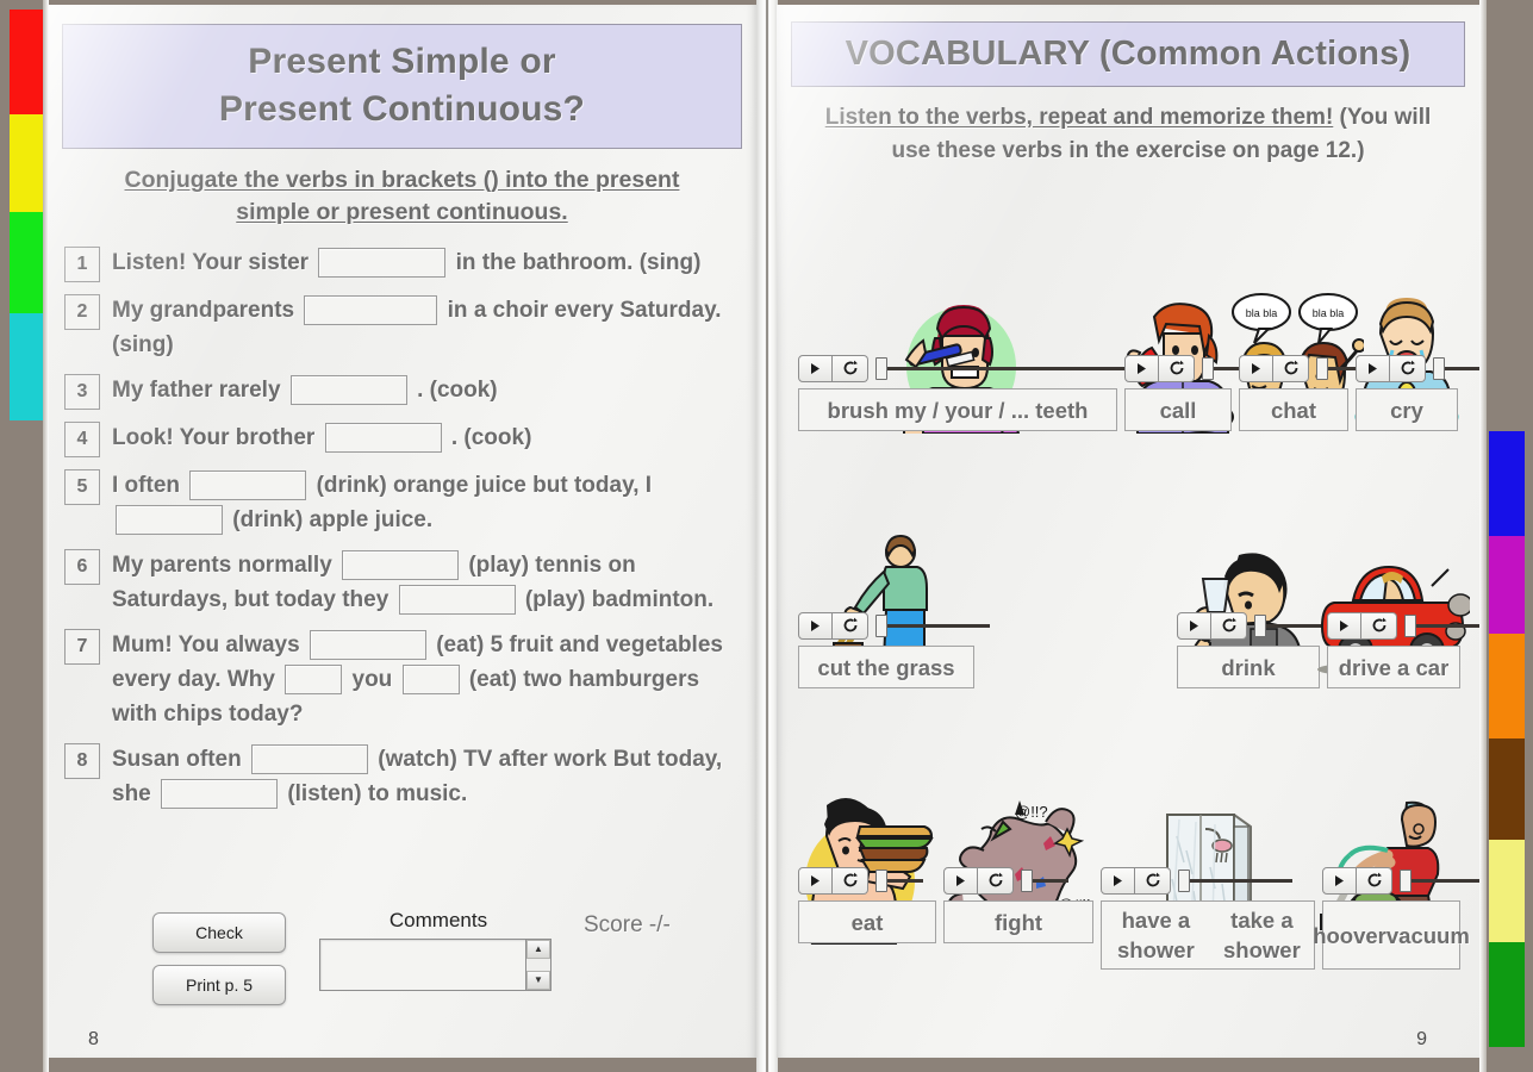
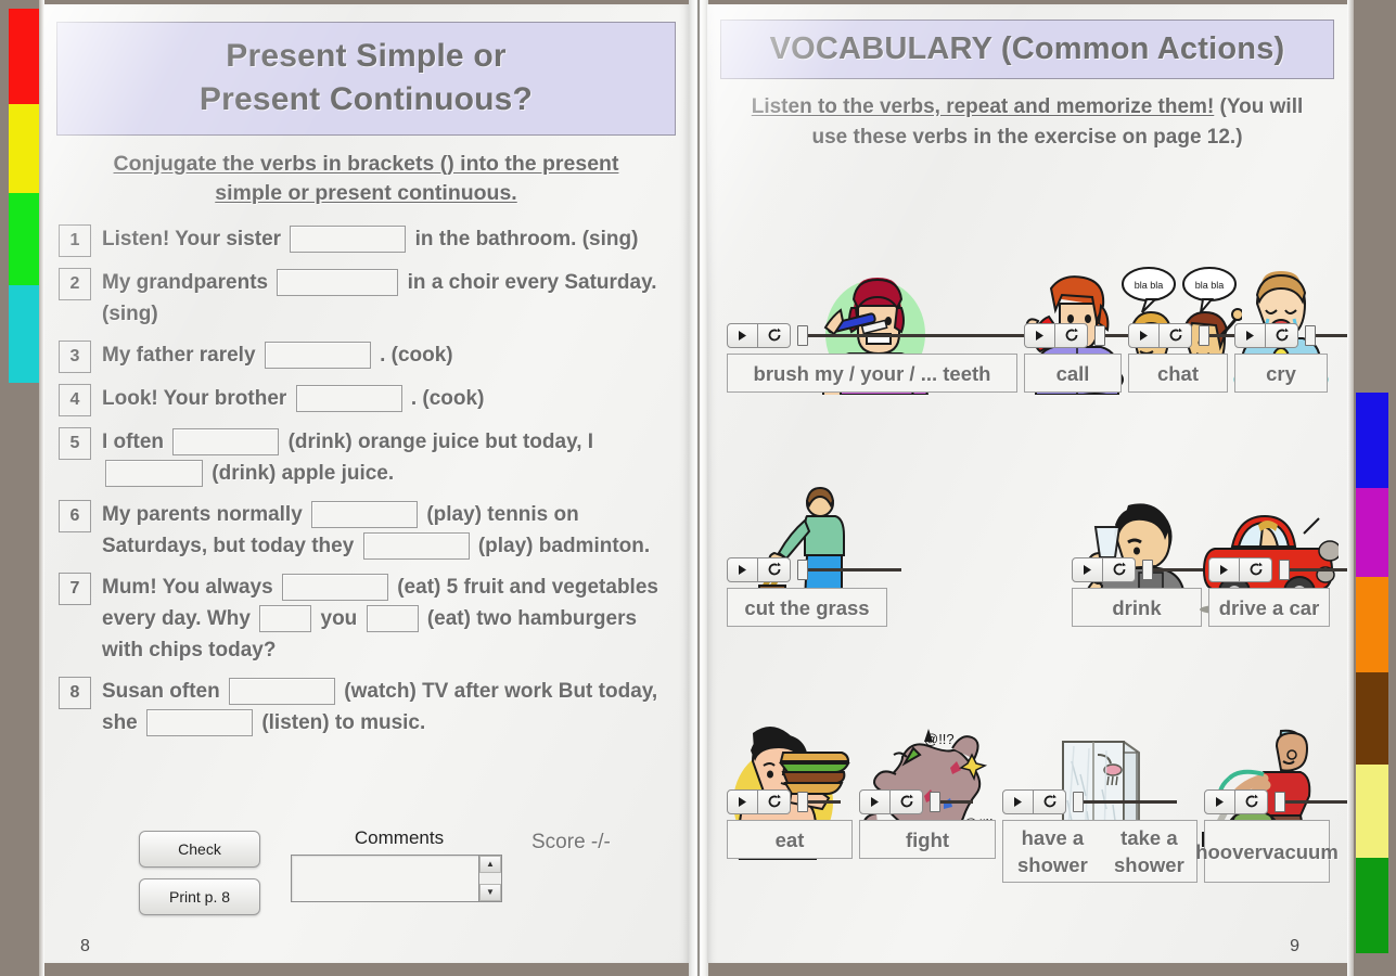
  Check
- Print p. 5
+ Print p. 8
  Comments
  ▲
  ▼
  Score -/-
  8
  brush my / your / ... teeth
  call
  bla bla
  bla bla
  chat
  cry
  cut the grass
  drink
  drive a car
  eat
  @!!?
  fight
  have a shower
  take a shower
  hoover
  vacuum
  9
